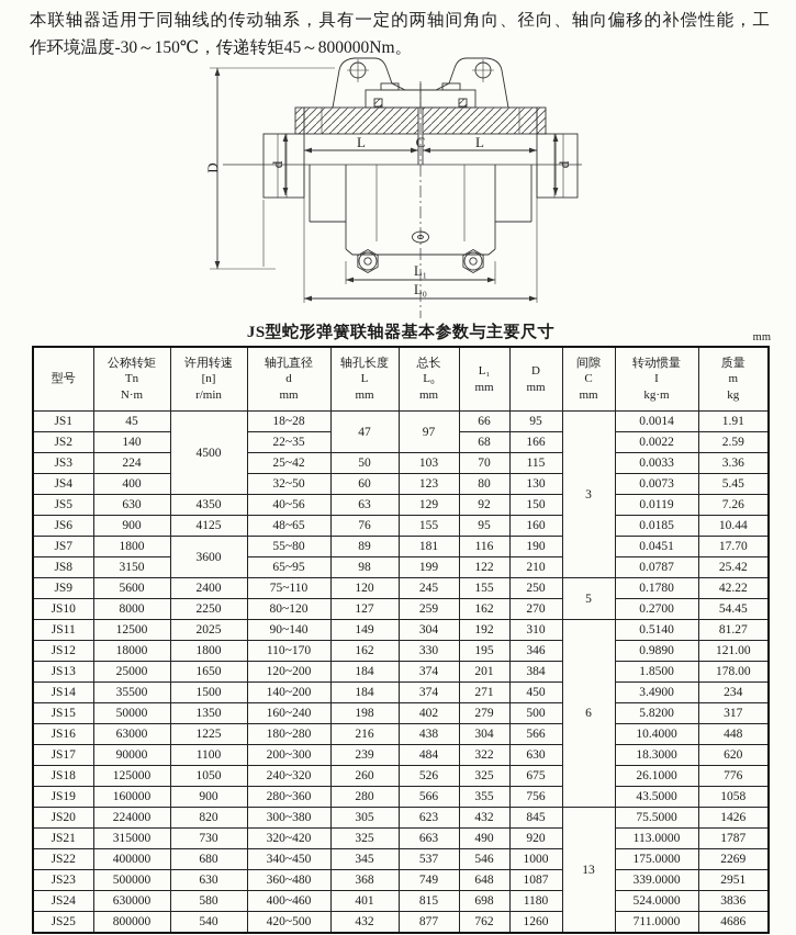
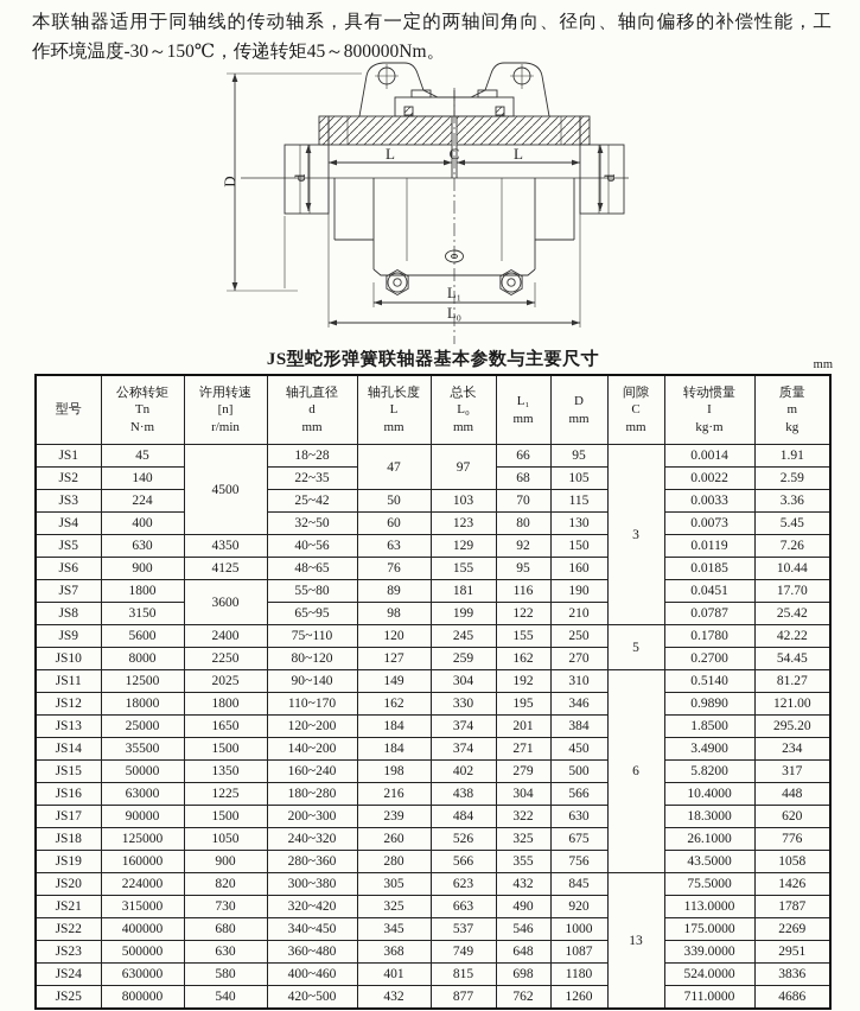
  本联轴器适用于同轴线的传动轴系，具有一定的两轴间角向、径向、轴向偏移的补偿性能，工
  作环境温度-30～150℃，传递转矩45～800000Nm。
  L
  C
  L
  L₁
  L₀
  JS型蛇形弹簧联轴器基本参数与主要尺寸
  mm
  型号	公称转矩TnN·m	许用转速[n]r/min	轴孔直径dmm	轴孔长度Lmm	总长L₀mm	L₁mm	Dmm	间隙Cmm	转动惯量Ikg·m	质量mkg
  JS1	45	4500	18~28	47	97	66	95	3	0.0014	1.91
- JS2	140	22~35	68	166	0.0022	2.59
+ JS2	140	22~35	68	105	0.0022	2.59
  JS3	224	25~42	50	103	70	115	0.0033	3.36
  JS4	400	32~50	60	123	80	130	0.0073	5.45
  JS5	630	4350	40~56	63	129	92	150	0.0119	7.26
  JS6	900	4125	48~65	76	155	95	160	0.0185	10.44
  JS7	1800	3600	55~80	89	181	116	190	0.0451	17.70
  JS8	3150	65~95	98	199	122	210	0.0787	25.42
  JS9	5600	2400	75~110	120	245	155	250	5	0.1780	42.22
  JS10	8000	2250	80~120	127	259	162	270	0.2700	54.45
  JS11	12500	2025	90~140	149	304	192	310	6	0.5140	81.27
  JS12	18000	1800	110~170	162	330	195	346	0.9890	121.00
- JS13	25000	1650	120~200	184	374	201	384	1.8500	178.00
+ JS13	25000	1650	120~200	184	374	201	384	1.8500	295.20
  JS14	35500	1500	140~200	184	374	271	450	3.4900	234
  JS15	50000	1350	160~240	198	402	279	500	5.8200	317
  JS16	63000	1225	180~280	216	438	304	566	10.4000	448
- JS17	90000	1100	200~300	239	484	322	630	18.3000	620
+ JS17	90000	1500	200~300	239	484	322	630	18.3000	620
  JS18	125000	1050	240~320	260	526	325	675	26.1000	776
  JS19	160000	900	280~360	280	566	355	756	43.5000	1058
  JS20	224000	820	300~380	305	623	432	845	13	75.5000	1426
  JS21	315000	730	320~420	325	663	490	920	113.0000	1787
  JS22	400000	680	340~450	345	537	546	1000	175.0000	2269
  JS23	500000	630	360~480	368	749	648	1087	339.0000	2951
  JS24	630000	580	400~460	401	815	698	1180	524.0000	3836
  JS25	800000	540	420~500	432	877	762	1260	711.0000	4686
